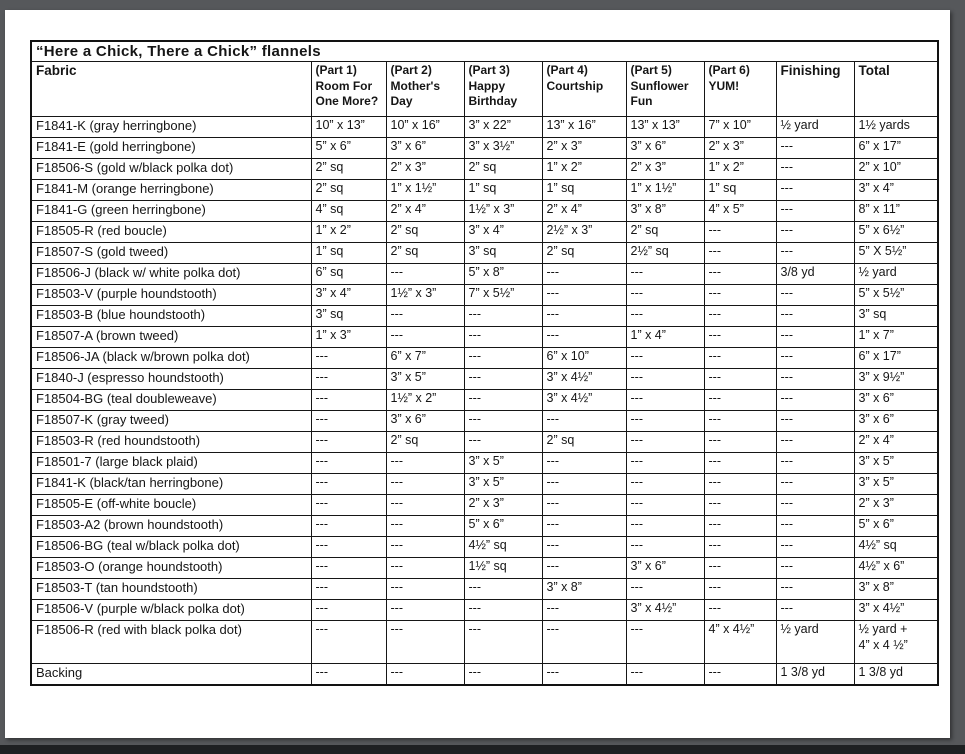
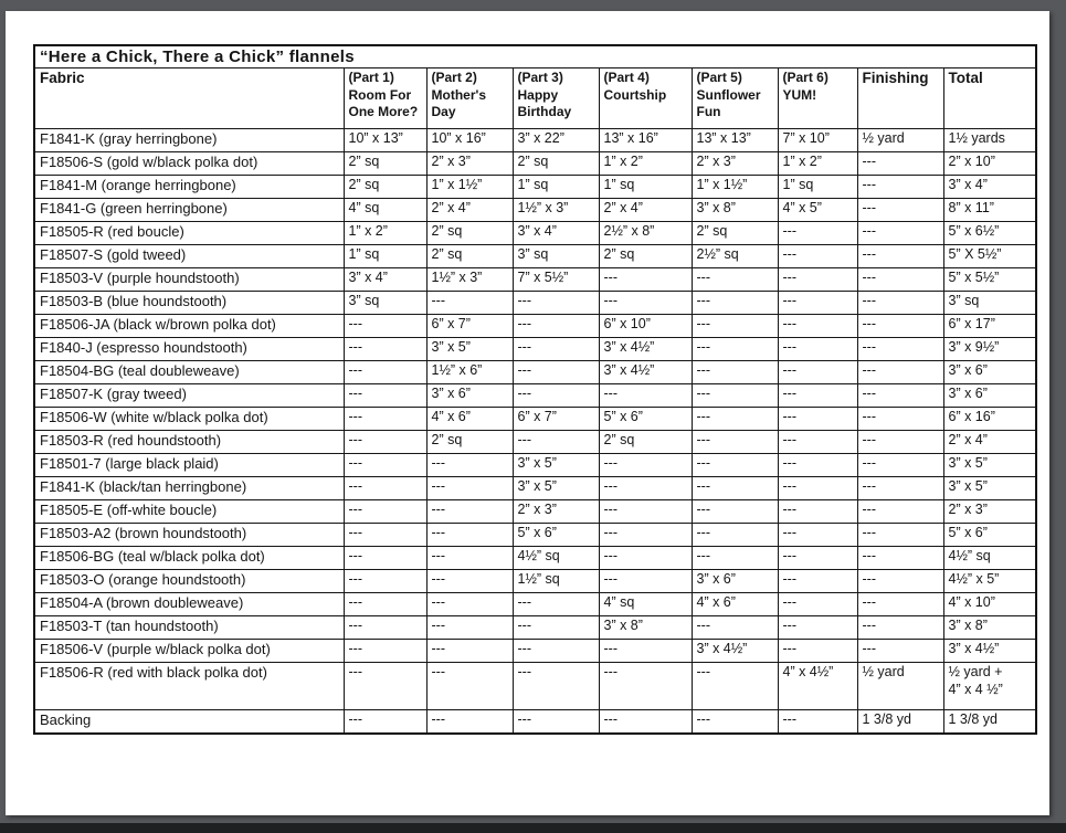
  “Here a Chick, There a Chick” flannels
  Fabric	(Part 1) Room For One More?	(Part 2) Mother's Day	(Part 3) Happy Birthday	(Part 4) Courtship	(Part 5) Sunflower Fun	(Part 6) YUM!	Finishing	Total
  F1841-K (gray herringbone)	10” x 13”	10” x 16”	3” x 22”	13” x 16”	13” x 13”	7” x 10”	½ yard	1½ yards
- F1841-E (gold herringbone)	5” x 6”	3” x 6”	3” x 3½”	2” x 3”	3” x 6”	2” x 3”	---	6” x 17”
  F18506-S (gold w/black polka dot)	2” sq	2” x 3”	2” sq	1” x 2”	2” x 3”	1” x 2”	---	2” x 10”
  F1841-M (orange herringbone)	2” sq	1” x 1½”	1” sq	1” sq	1” x 1½”	1” sq	---	3” x 4”
  F1841-G (green herringbone)	4” sq	2” x 4”	1½” x 3”	2” x 4”	3” x 8”	4” x 5”	---	8” x 11”
- F18505-R (red boucle)	1” x 2”	2” sq	3” x 4”	2½” x 3”	2” sq	---	---	5” x 6½”
+ F18505-R (red boucle)	1” x 2”	2” sq	3” x 4”	2½” x 8”	2” sq	---	---	5” x 6½”
  F18507-S (gold tweed)	1” sq	2” sq	3” sq	2” sq	2½” sq	---	---	5” X 5½”
- F18506-J (black w/ white polka dot)	6” sq	---	5” x 8”	---	---	---	3/8 yd	½ yard
  F18503-V (purple houndstooth)	3” x 4”	1½” x 3”	7” x 5½”	---	---	---	---	5” x 5½”
  F18503-B (blue houndstooth)	3” sq	---	---	---	---	---	---	3” sq
- F18507-A (brown tweed)	1” x 3”	---	---	---	1” x 4”	---	---	1” x 7”
  F18506-JA (black w/brown polka dot)	---	6” x 7”	---	6” x 10”	---	---	---	6” x 17”
  F1840-J (espresso houndstooth)	---	3” x 5”	---	3” x 4½”	---	---	---	3” x 9½”
- F18504-BG (teal doubleweave)	---	1½” x 2”	---	3” x 4½”	---	---	---	3” x 6”
+ F18504-BG (teal doubleweave)	---	1½” x 6”	---	3” x 4½”	---	---	---	3” x 6”
  F18507-K (gray tweed)	---	3” x 6”	---	---	---	---	---	3” x 6”
+ F18506-W (white w/black polka dot)	---	4” x 6”	6” x 7”	5” x 6”	---	---	---	6” x 16”
  F18503-R (red houndstooth)	---	2” sq	---	2” sq	---	---	---	2” x 4”
  F18501-7 (large black plaid)	---	---	3” x 5”	---	---	---	---	3” x 5”
  F1841-K (black/tan herringbone)	---	---	3” x 5”	---	---	---	---	3” x 5”
  F18505-E (off-white boucle)	---	---	2” x 3”	---	---	---	---	2” x 3”
  F18503-A2 (brown houndstooth)	---	---	5” x 6”	---	---	---	---	5” x 6”
  F18506-BG (teal w/black polka dot)	---	---	4½” sq	---	---	---	---	4½” sq
- F18503-O (orange houndstooth)	---	---	1½” sq	---	3” x 6”	---	---	4½” x 6”
+ F18503-O (orange houndstooth)	---	---	1½” sq	---	3” x 6”	---	---	4½” x 5”
+ F18504-A (brown doubleweave)	---	---	---	4” sq	4” x 6”	---	---	4” x 10”
  F18503-T (tan houndstooth)	---	---	---	3” x 8”	---	---	---	3” x 8”
  F18506-V (purple w/black polka dot)	---	---	---	---	3” x 4½”	---	---	3” x 4½”
  F18506-R (red with black polka dot)	---	---	---	---	---	4” x 4½”	½ yard	½ yard + 4” x 4 ½”
  Backing	---	---	---	---	---	---	1 3/8 yd	1 3/8 yd
